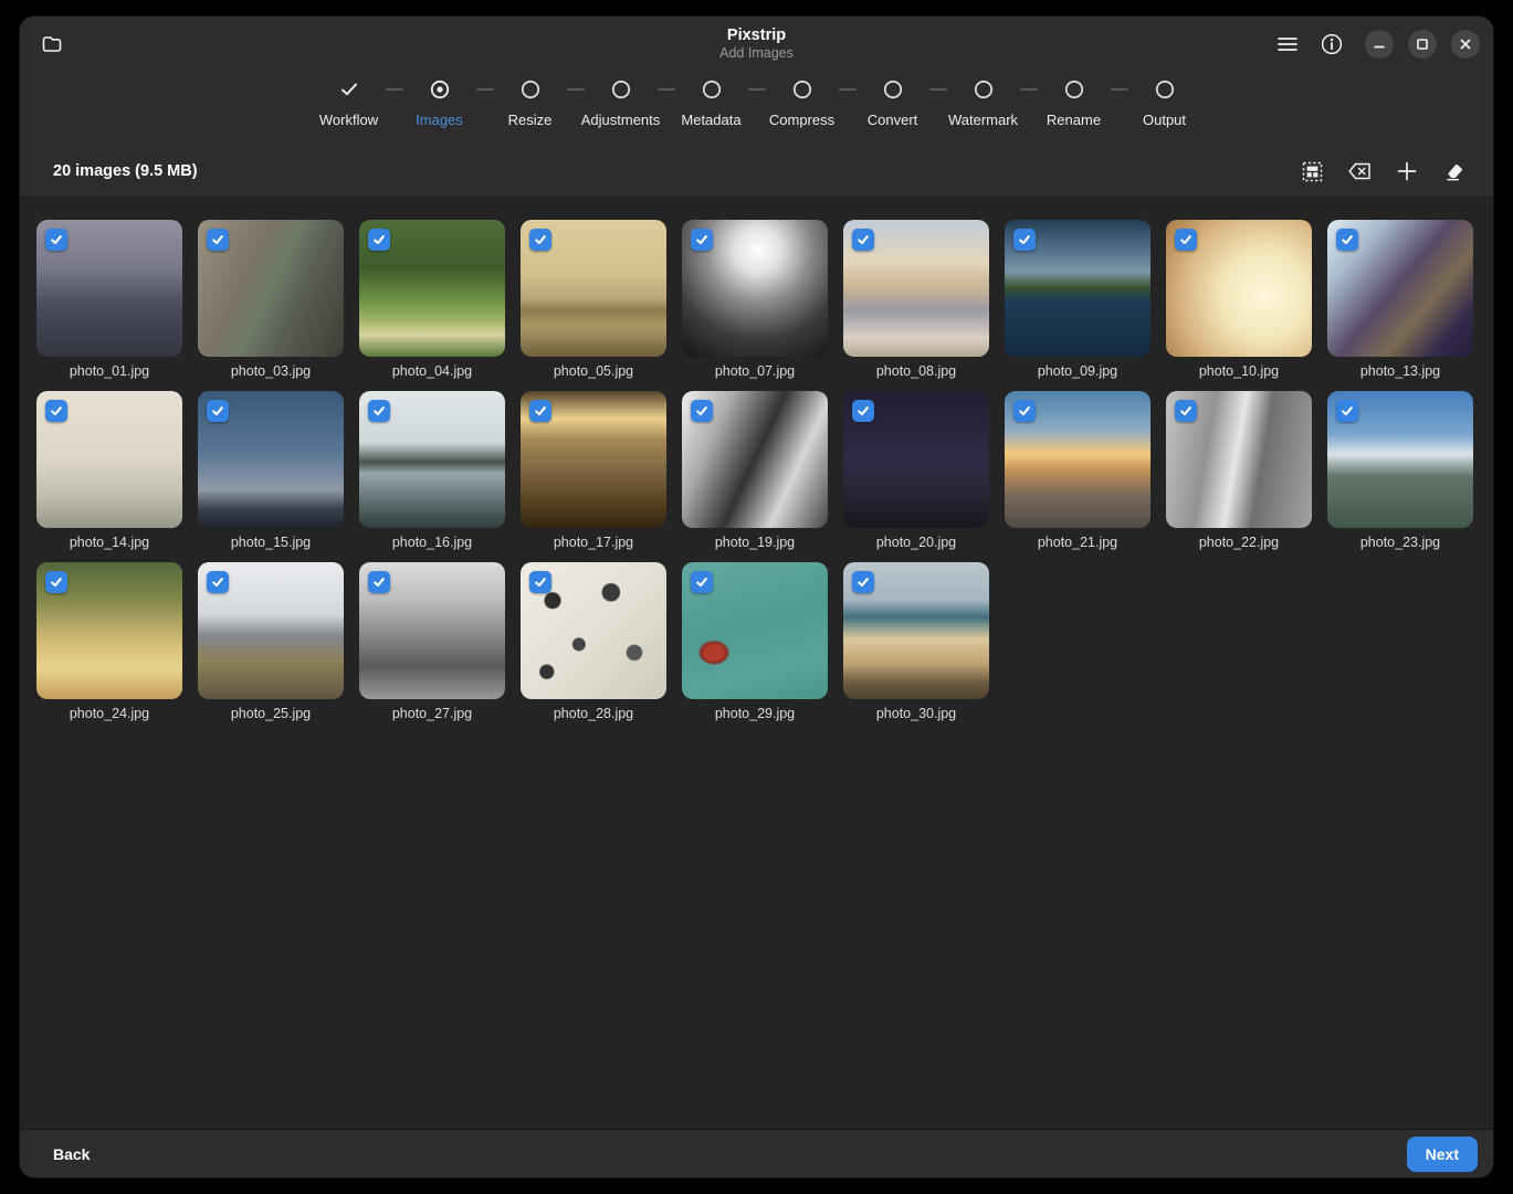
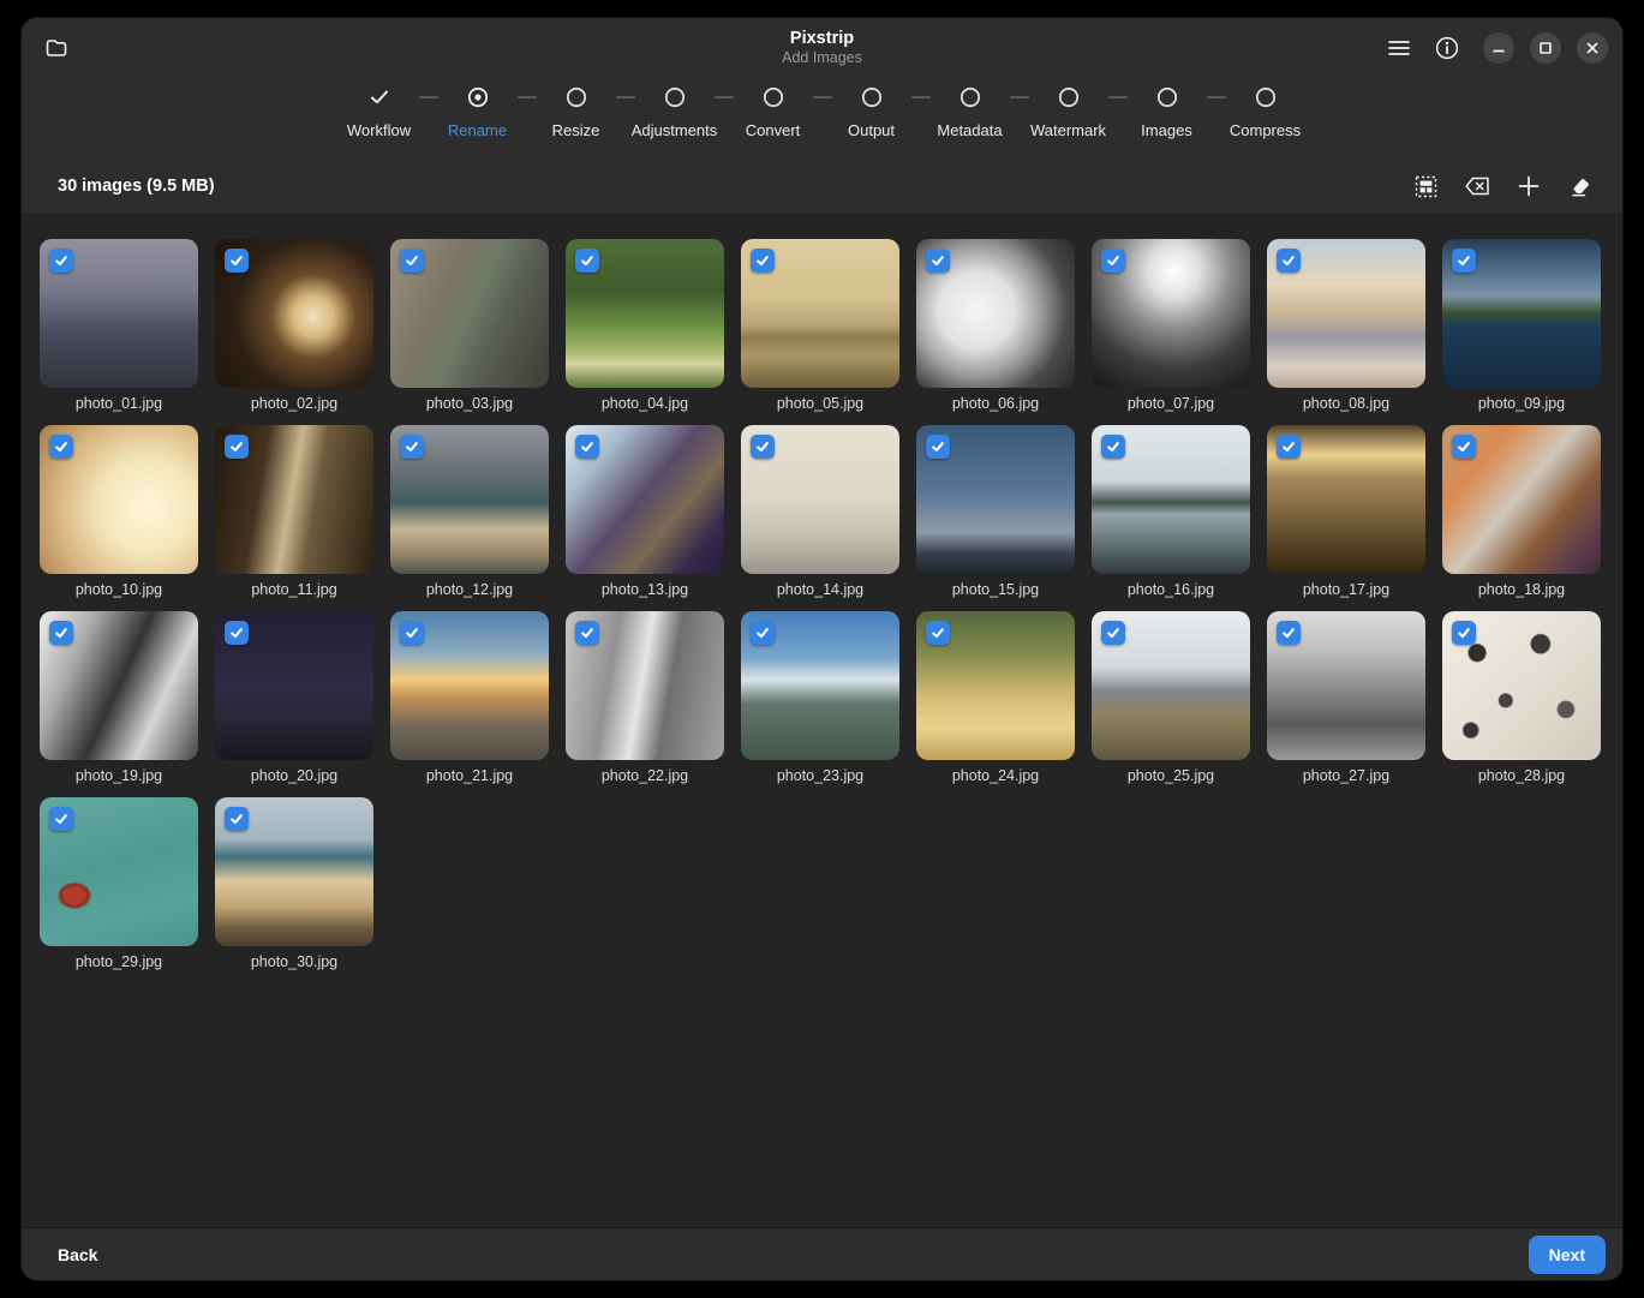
  Pixstrip
  Add Images
  Workflow
- Images
+ Rename
  Resize
  Adjustments
- Metadata
+ Convert
- Compress
+ Output
- Convert
+ Metadata
  Watermark
- Rename
+ Images
- Output
+ Compress
- 20 images (9.5 MB)
+ 30 images (9.5 MB)
  photo_01.jpg
+ photo_02.jpg
  photo_03.jpg
  photo_04.jpg
  photo_05.jpg
+ photo_06.jpg
  photo_07.jpg
  photo_08.jpg
  photo_09.jpg
  photo_10.jpg
+ photo_11.jpg
+ photo_12.jpg
  photo_13.jpg
  photo_14.jpg
  photo_15.jpg
  photo_16.jpg
  photo_17.jpg
+ photo_18.jpg
  photo_19.jpg
  photo_20.jpg
  photo_21.jpg
  photo_22.jpg
  photo_23.jpg
  photo_24.jpg
  photo_25.jpg
  photo_27.jpg
  photo_28.jpg
  photo_29.jpg
  photo_30.jpg
  Back
  Next
